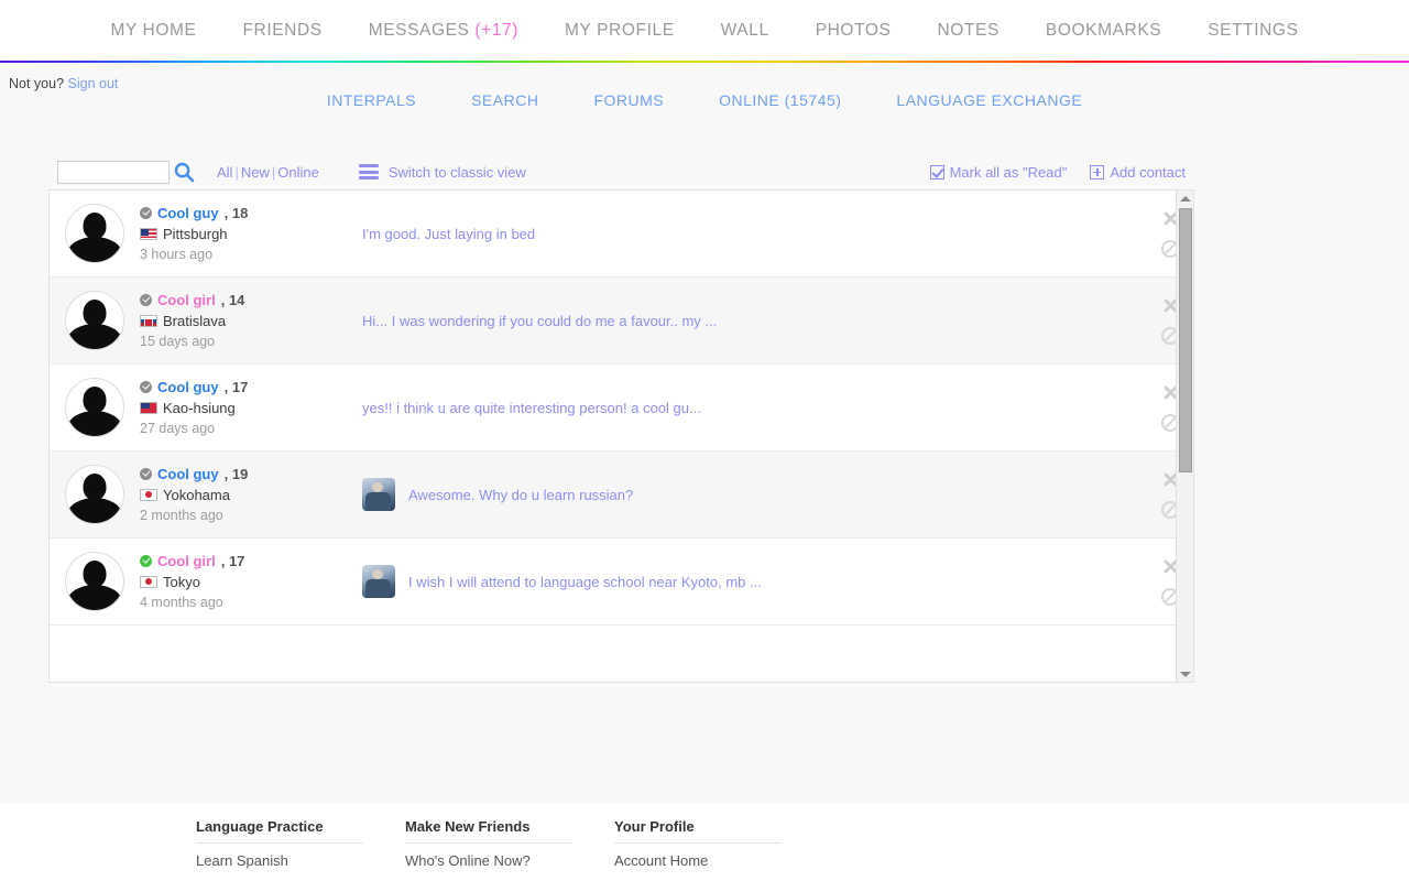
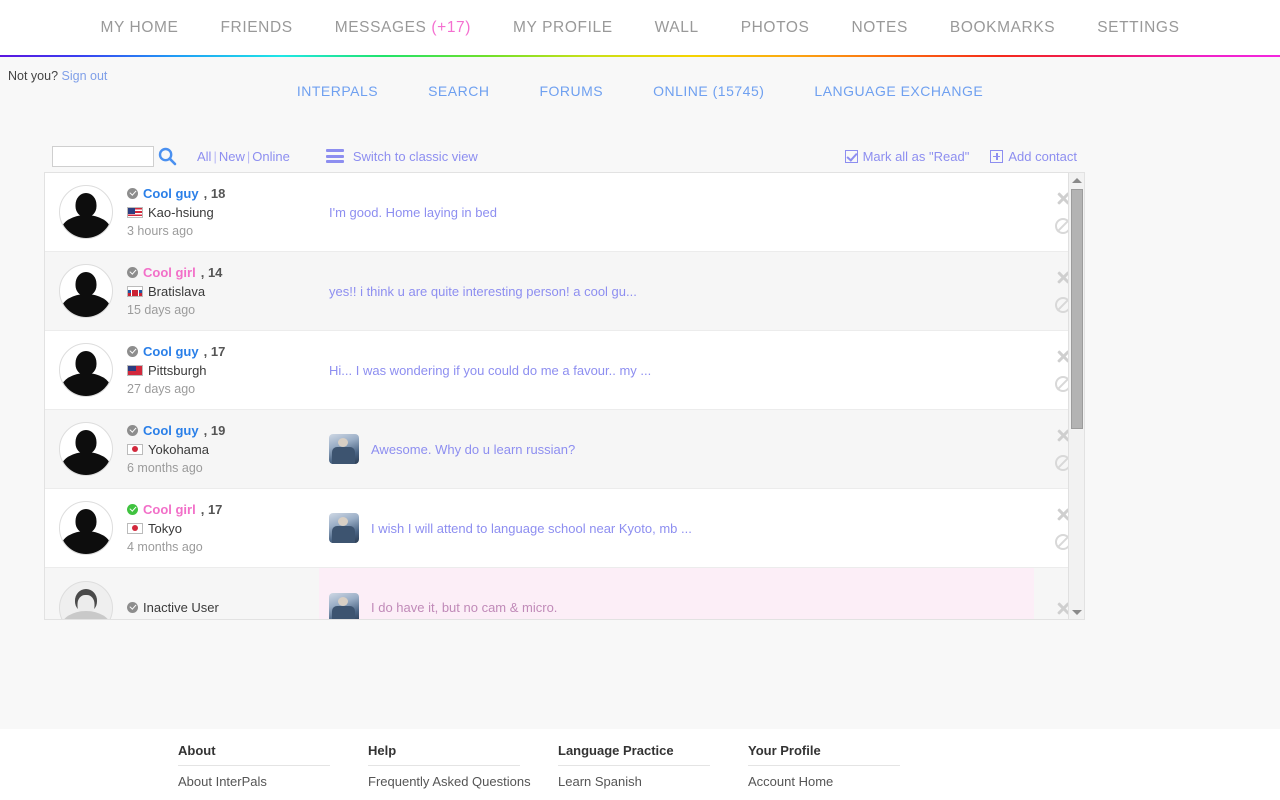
  MY HOME
  FRIENDS
  MESSAGES (+17)
  MY PROFILE
  WALL
  PHOTOS
  NOTES
  BOOKMARKS
  SETTINGS
  Not you? Sign out
  INTERPALS
  SEARCH
  FORUMS
  ONLINE (15745)
  LANGUAGE EXCHANGE
  All | New | Online
  Switch to classic view
  Mark all as "Read"
  Add contact
  Cool guy
  , 18
- Pittsburgh
+ Kao-hsiung
  3 hours ago
- I'm good. Just laying in bed
+ I'm good. Home laying in bed
  Cool girl
  , 14
  Bratislava
  15 days ago
- Hi... I was wondering if you could do me a favour.. my ...
+ yes!! i think u are quite interesting person! a cool gu...
  Cool guy
  , 17
- Kao-hsiung
+ Pittsburgh
  27 days ago
- yes!! i think u are quite interesting person! a cool gu...
+ Hi... I was wondering if you could do me a favour.. my ...
  Cool guy
  , 19
  Yokohama
- 2 months ago
+ 6 months ago
  Awesome. Why do u learn russian?
  Cool girl
  , 17
  Tokyo
  4 months ago
  I wish I will attend to language school near Kyoto, mb ...
+ Inactive User
+ I do have it, but no cam & micro.
+ About
+ About InterPals
+ Help
+ Frequently Asked Questions
  Language Practice
  Learn Spanish
- Make New Friends
- Who's Online Now?
  Your Profile
  Account Home
